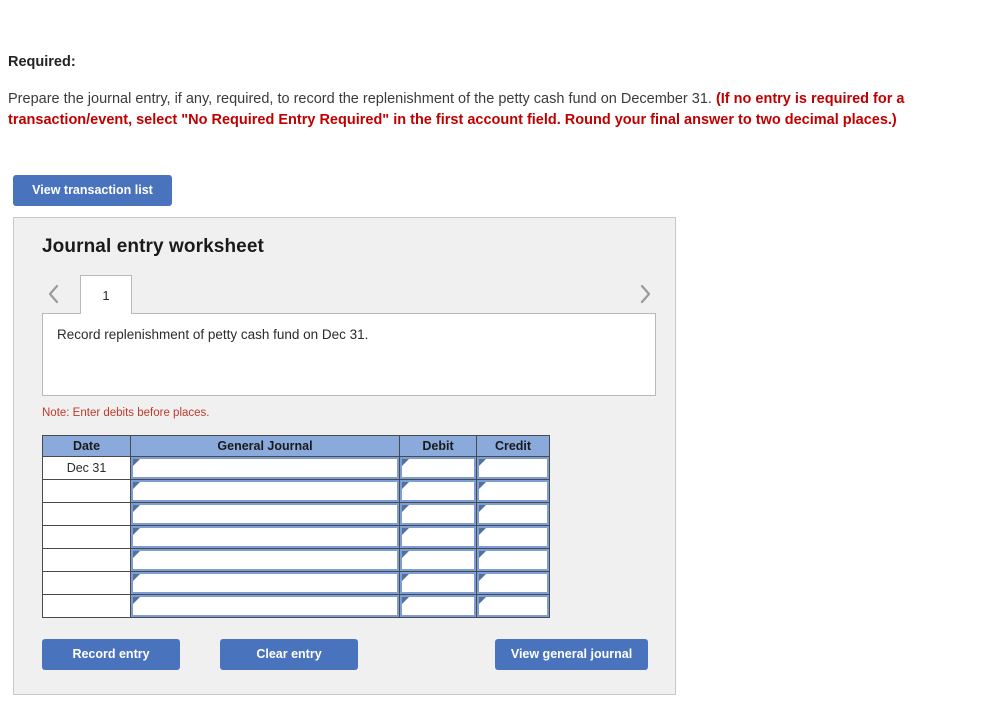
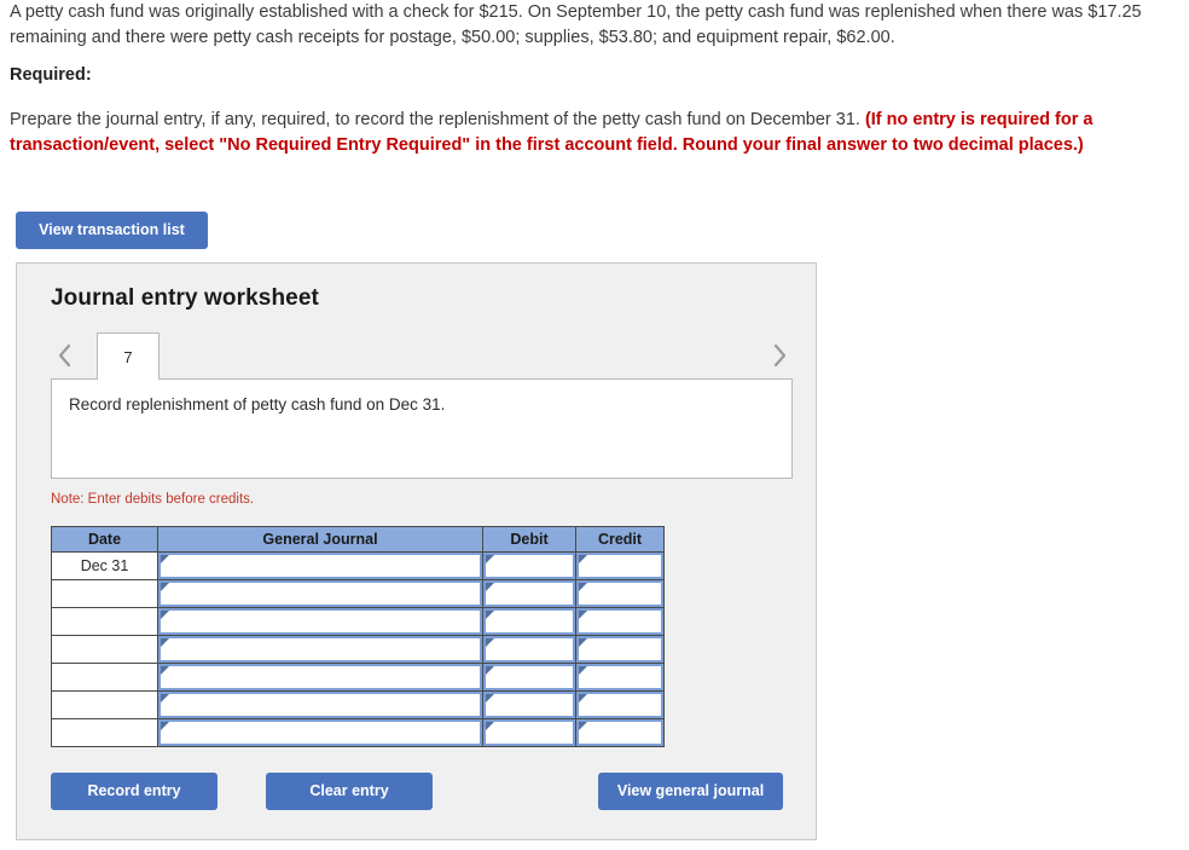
+ A petty cash fund was originally established with a check for $215. On September 10, the petty cash fund was replenished when there was $17.25 remaining and there were petty cash receipts for postage, $50.00; supplies, $53.80; and equipment repair, $62.00.
  Required:
  Prepare the journal entry, if any, required, to record the replenishment of the petty cash fund on December 31. (If no entry is required for a transaction/event, select "No Required Entry Required" in the first account field. Round your final answer to two decimal places.)
  View transaction list
  Journal entry worksheet
- 1
+ 7
  Record replenishment of petty cash fund on Dec 31.
- Note: Enter debits before places.
+ Note: Enter debits before credits.
  Date	General Journal	Debit	Credit
  Dec 31
  Record entry
  Clear entry
  View general journal
